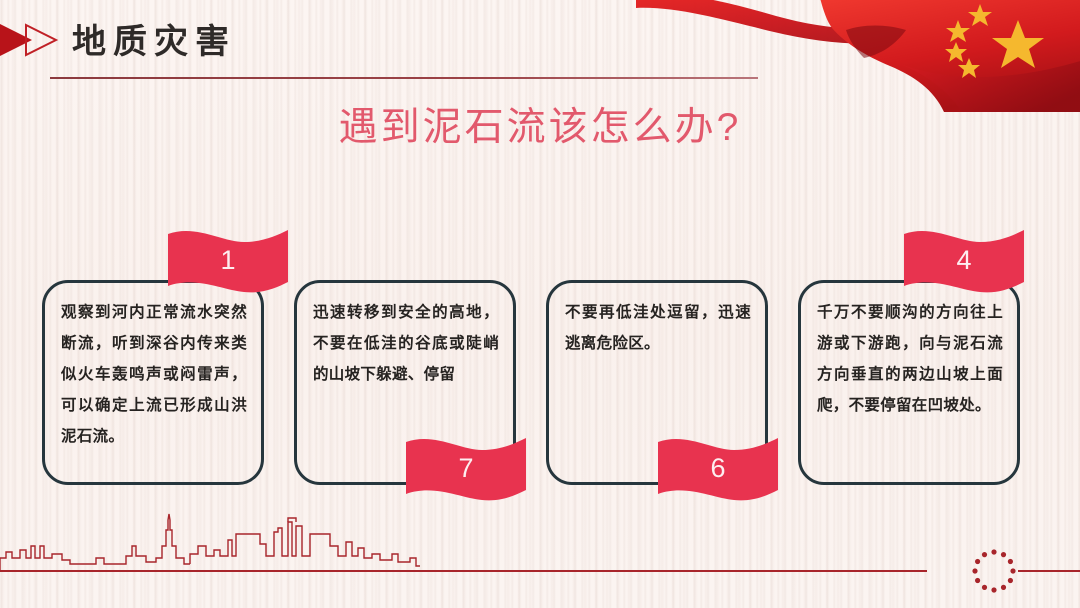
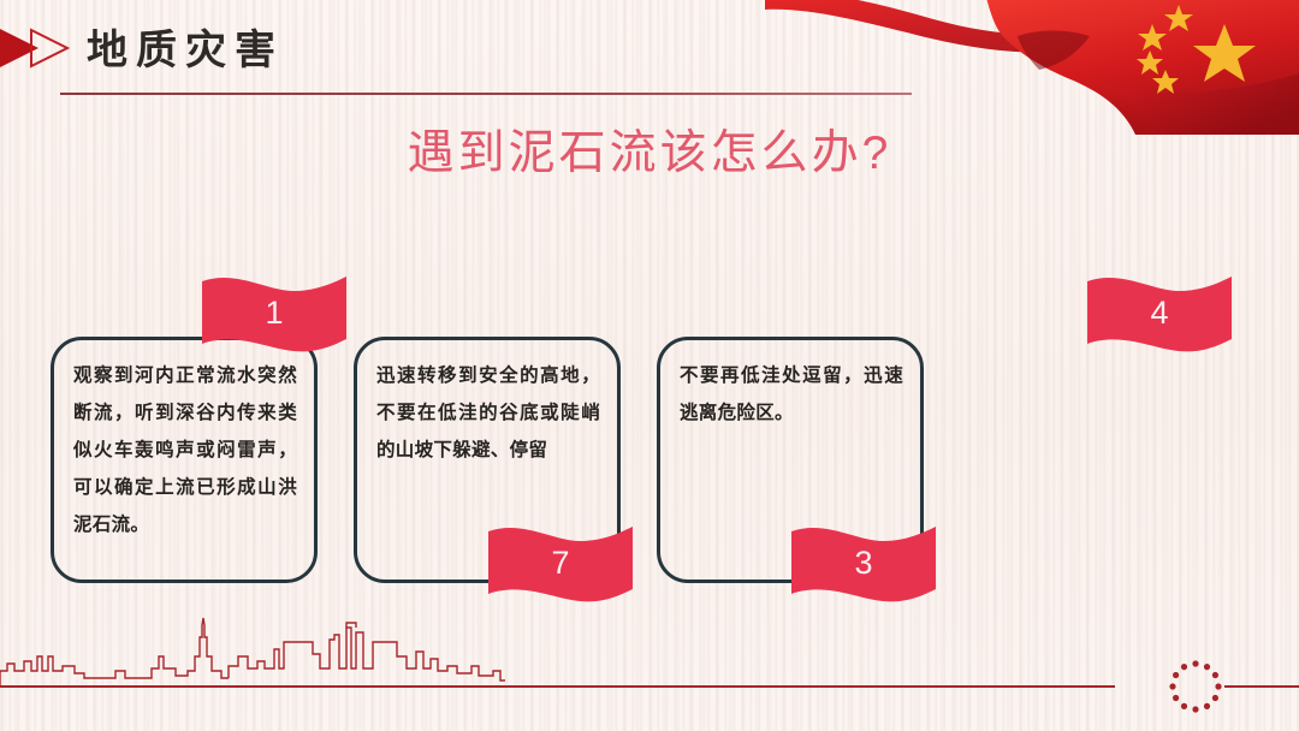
  地质灾害
  遇到泥石流该怎么办?
  观察到河内正常流水突然断流，听到深谷内传来类似火车轰鸣声或闷雷声，可以确定上流已形成山洪泥石流。
  迅速转移到安全的高地，不要在低洼的谷底或陡峭的山坡下躲避、停留
  不要再低洼处逗留，迅速逃离危险区。
- 千万不要顺沟的方向往上游或下游跑，向与泥石流方向垂直的两边山坡上面爬，不要停留在凹坡处。
  1
  7
- 6
+ 3
  4
